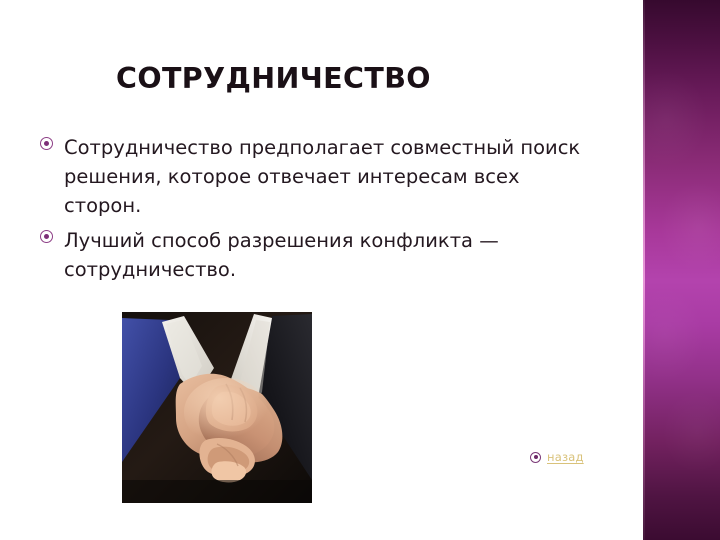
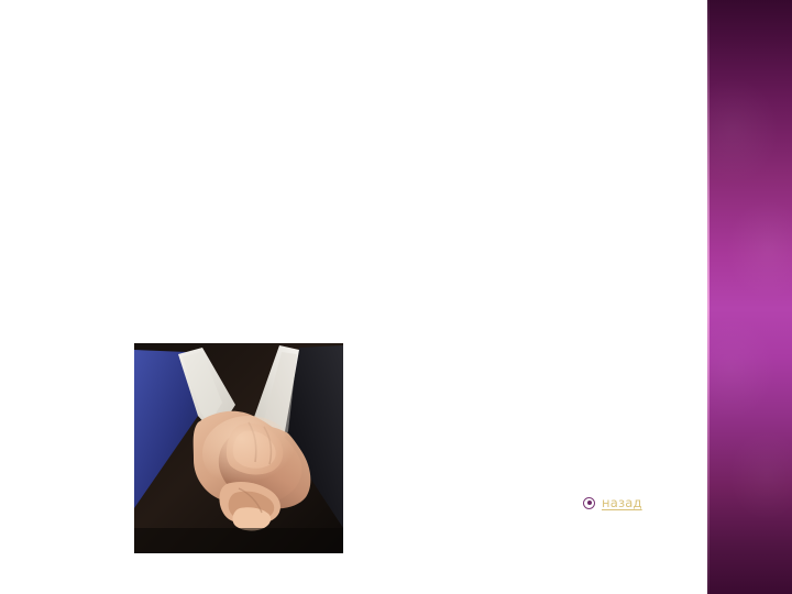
- СОТРУДНИЧЕСТВО
- Сотрудничество предполагает совместный поиск решения, которое отвечает интересам всех сторон.
- Лучший способ разрешения конфликта — сотрудничество.
  назад
